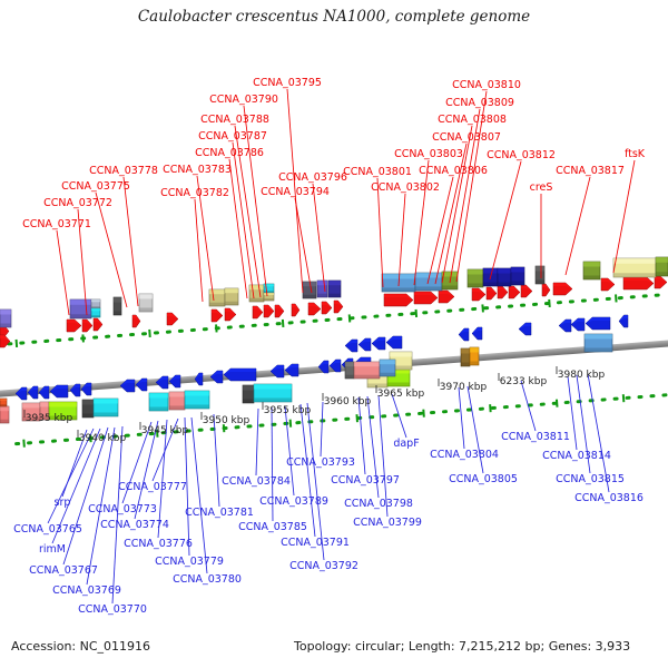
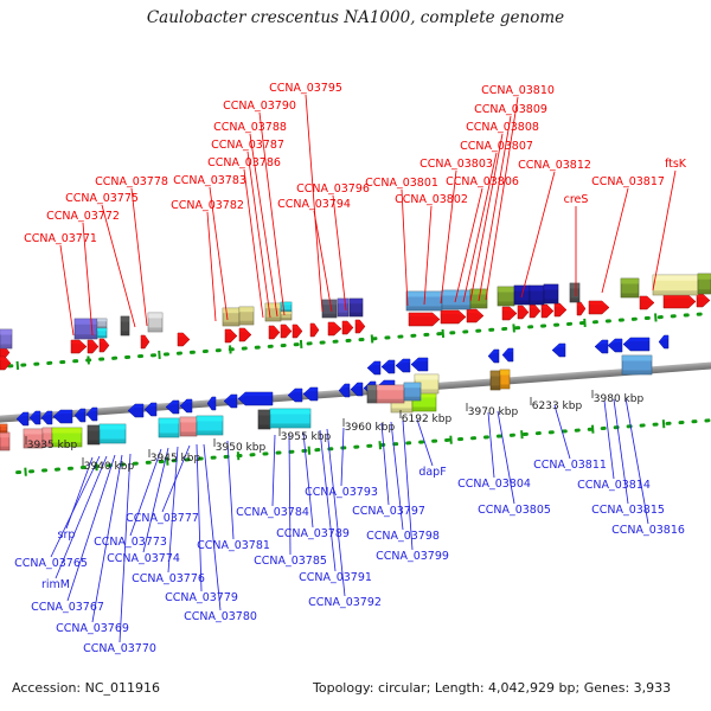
  Caulobacter crescentus NA1000, complete genome
  CCNA_03771
  CCNA_03772
  CCNA_03775
  CCNA_03778
  CCNA_03782
  CCNA_03783
  CCNA_03786
  CCNA_03787
  CCNA_03788
  CCNA_03790
  CCNA_03794
  CCNA_03795
  CCNA_03796
  CCNA_03801
  CCNA_03802
  CCNA_03803
  CCNA_03806
  CCNA_03807
  CCNA_03808
  CCNA_03809
  CCNA_03810
  CCNA_03812
  creS
  CCNA_03817
  ftsK
  CCNA_03765
  rimM
  CCNA_03767
  CCNA_03769
  CCNA_03770
  srp
  CCNA_03773
  CCNA_03774
  CCNA_03776
  CCNA_03777
  CCNA_03779
  CCNA_03780
  CCNA_03781
  CCNA_03784
  CCNA_03785
  CCNA_03789
  CCNA_03791
  CCNA_03792
  CCNA_03793
  CCNA_03797
  CCNA_03798
  CCNA_03799
  dapF
  CCNA_03804
  CCNA_03805
  CCNA_03811
  CCNA_03814
  CCNA_03815
  CCNA_03816
  3935 kbp
  3940 kbp
  3945 kbp
  3950 kbp
  3955 kbp
  3960 kbp
- 3965 kbp
+ 6192 kbp
  3970 kbp
  6233 kbp
  3980 kbp
  Accession: NC_011916
- Topology: circular; Length: 7,215,212 bp; Genes: 3,933
+ Topology: circular; Length: 4,042,929 bp; Genes: 3,933
